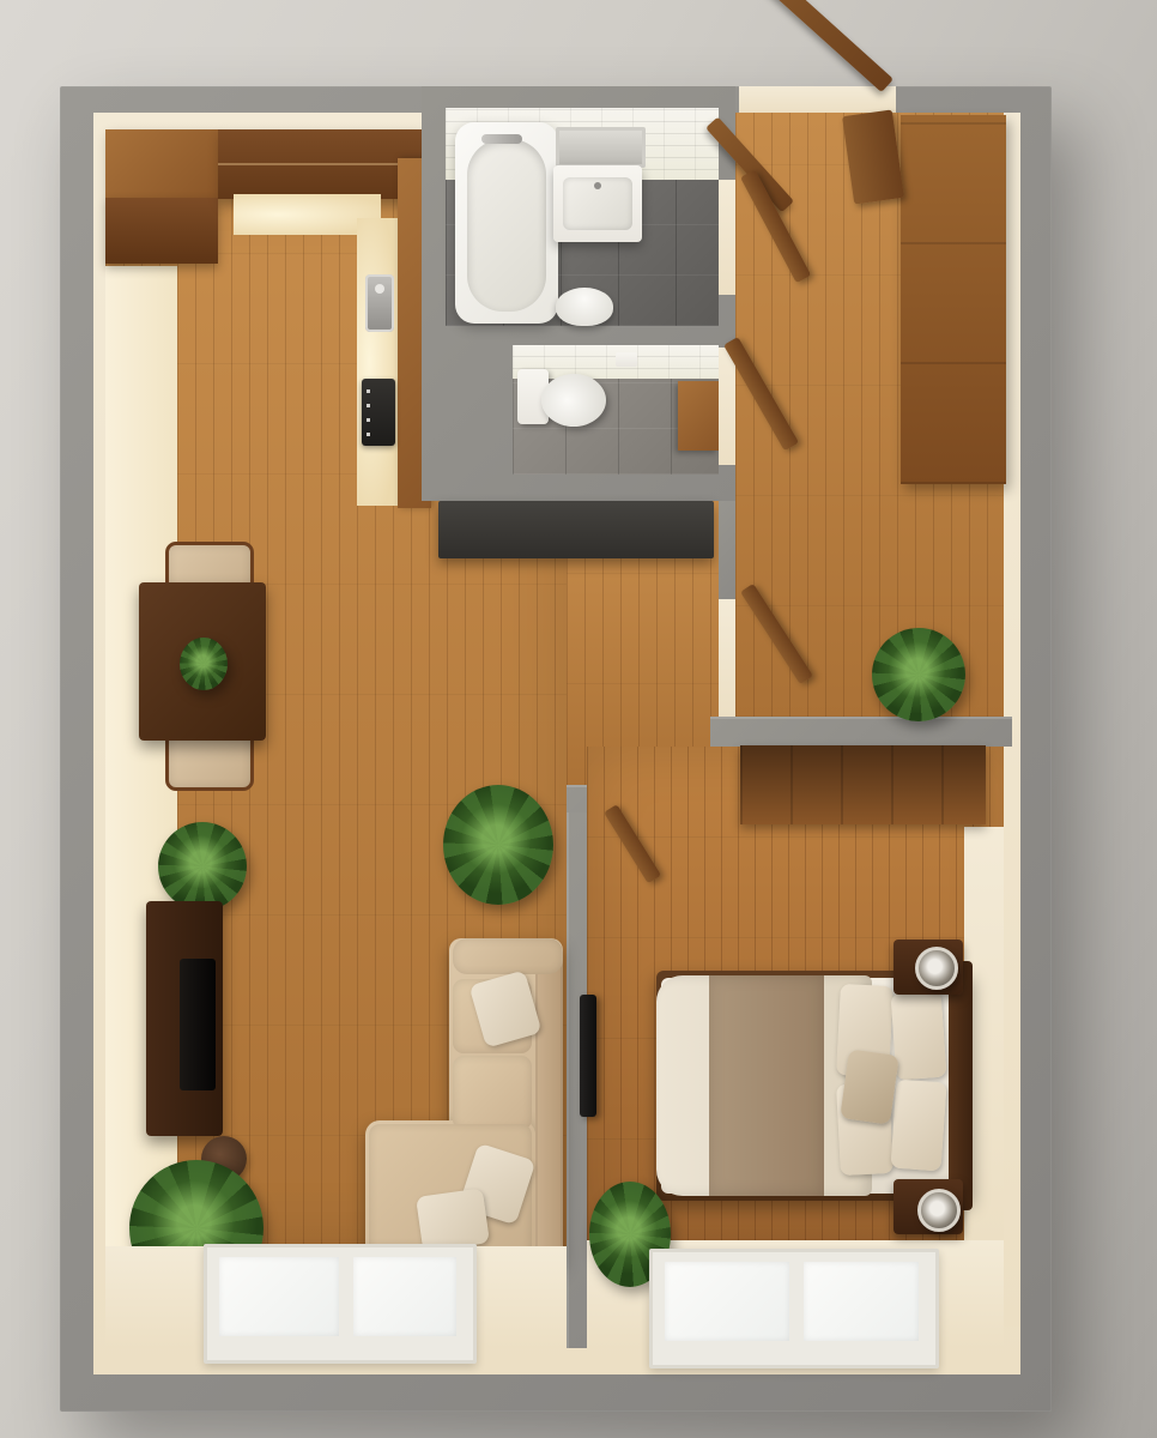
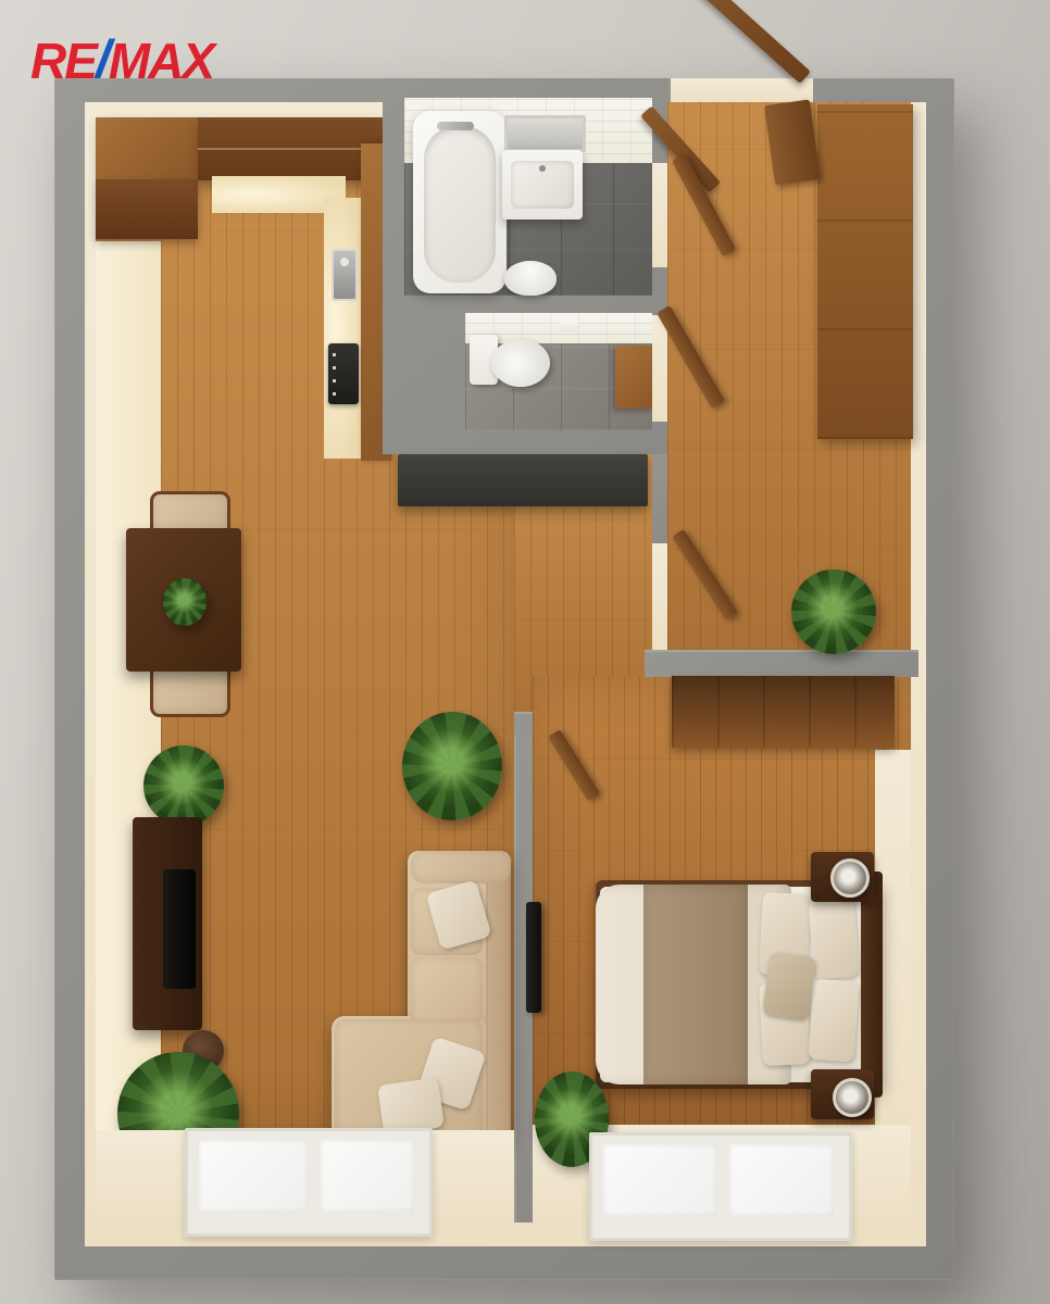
+ RE/MAX
